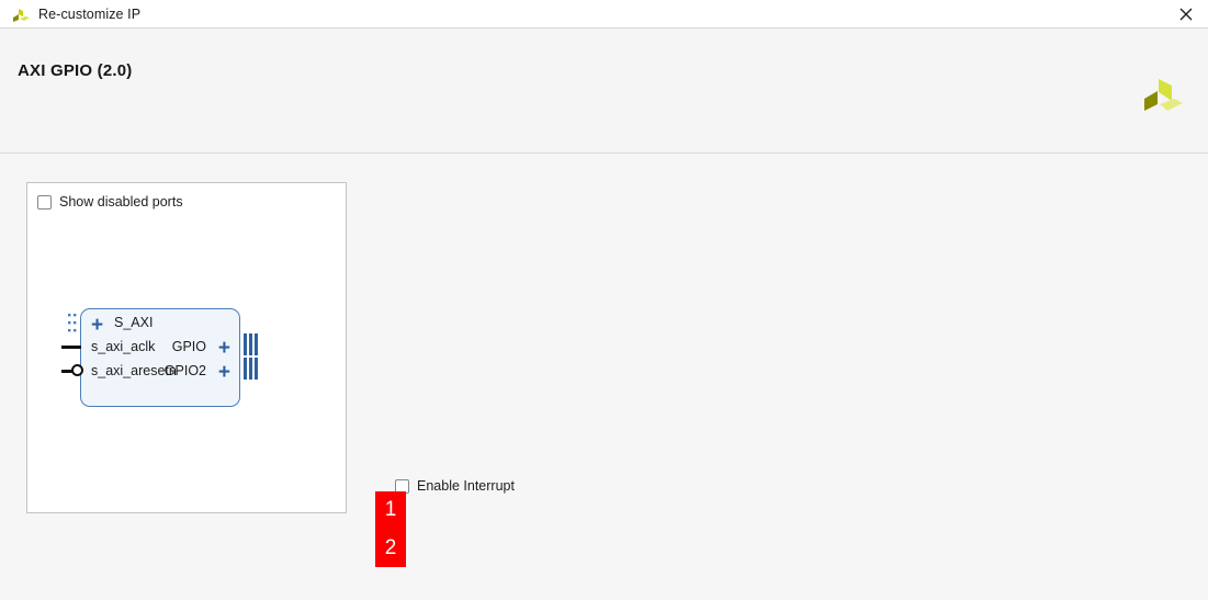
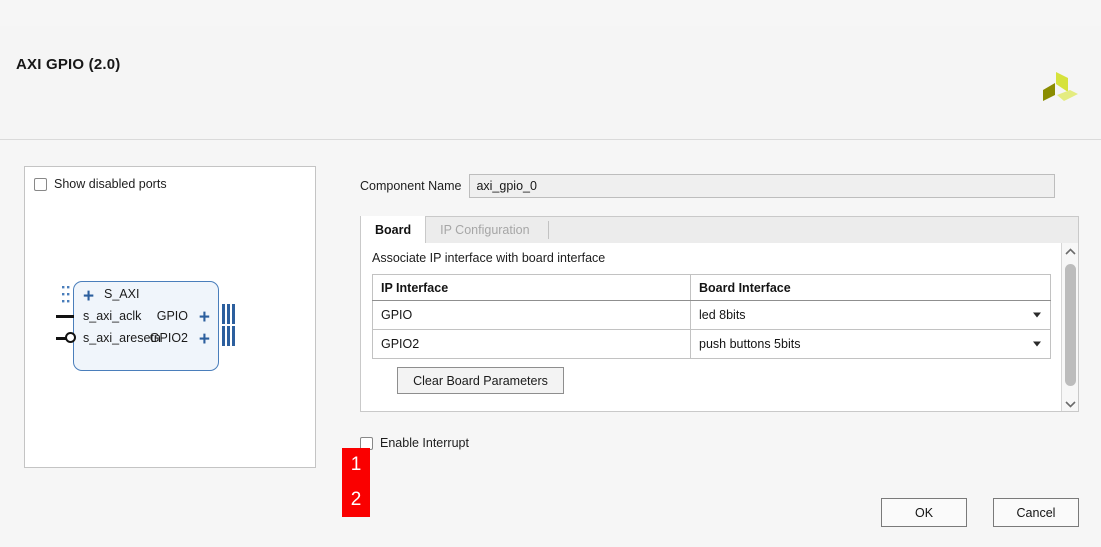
- Re-customize IP
  AXI GPIO (2.0)
  Show disabled ports
  +
  S_AXI
  s_axi_aclk
  s_axi_aresetn
  GPIO
  +
  GPIO2
  +
+ Component Name
+ axi_gpio_0
+ Board
+ IP Configuration
+ Associate IP interface with board interface
+ IP Interface	Board Interface
+ GPIO	led 8bits
+ GPIO2	push buttons 5bits
+ Clear Board Parameters
  Enable Interrupt
+ OK
+ Cancel
  1
  2
